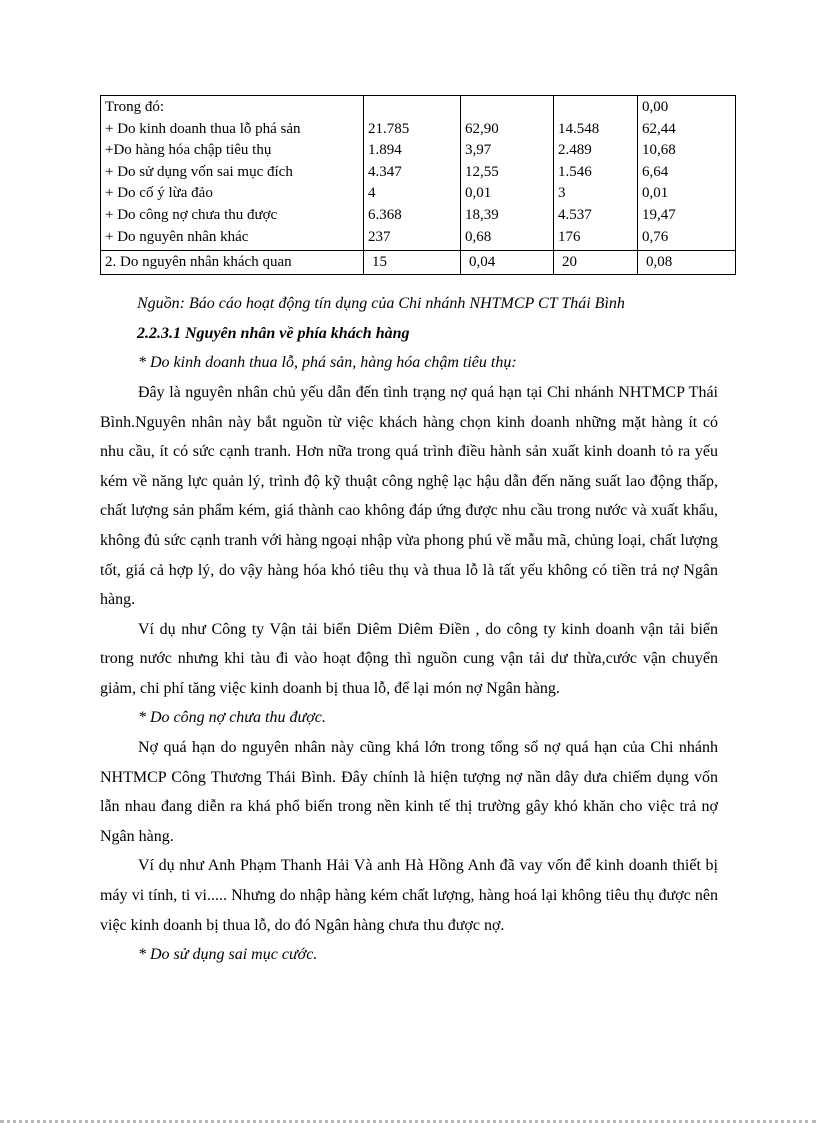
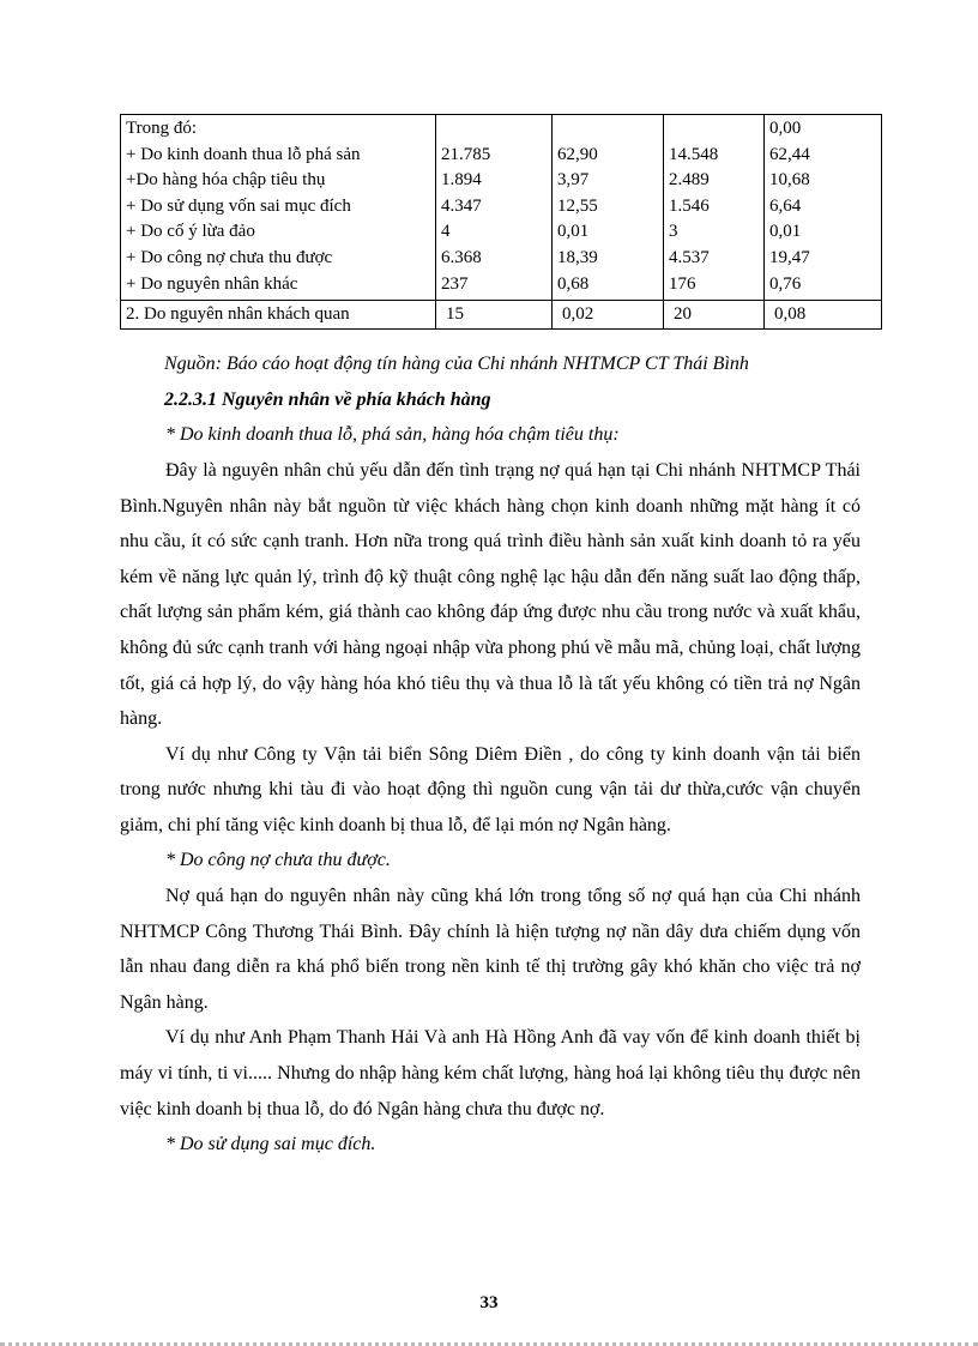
  Trong đó:+ Do kinh doanh thua lỗ phá sản+Do hàng hóa chập tiêu thụ+ Do sử dụng vốn sai mục đích+ Do cố ý lừa đảo+ Do công nợ chưa thu được+ Do nguyên nhân khác	21.7851.8944.34746.368237	62,903,9712,550,0118,390,68	14.5482.4891.54634.537176	0,0062,4410,686,640,0119,470,76
- 2. Do nguyên nhân khách quan	15	0,04	20	0,08
+ 2. Do nguyên nhân khách quan	15	0,02	20	0,08
- Nguồn: Báo cáo hoạt động tín dụng của Chi nhánh NHTMCP CT Thái Bình
+ Nguồn: Báo cáo hoạt động tín hàng của Chi nhánh NHTMCP CT Thái Bình
  2.2.3.1 Nguyên nhân về phía khách hàng
  * Do kinh doanh thua lỗ, phá sản, hàng hóa chậm tiêu thụ:
  Đây là nguyên nhân chủ yếu dẫn đến tình trạng nợ quá hạn tại Chi nhánh NHTMCP Thái Bình.Nguyên nhân này bắt nguồn từ việc khách hàng chọn kinh doanh những mặt hàng ít có nhu cầu, ít có sức cạnh tranh. Hơn nữa trong quá trình điều hành sản xuất kinh doanh tỏ ra yếu kém về năng lực quản lý, trình độ kỹ thuật công nghệ lạc hậu dẫn đến năng suất lao động thấp, chất lượng sản phẩm kém, giá thành cao không đáp ứng được nhu cầu trong nước và xuất khẩu, không đủ sức cạnh tranh với hàng ngoại nhập vừa phong phú về mẫu mã, chủng loại, chất lượng tốt, giá cả hợp lý, do vậy hàng hóa khó tiêu thụ và thua lỗ là tất yếu không có tiền trả nợ Ngân hàng.
- Ví dụ như Công ty Vận tải biển Diêm Diêm Điền , do công ty kinh doanh vận tải biển trong nước nhưng khi tàu đi vào hoạt động thì nguồn cung vận tải dư thừa,cước vận chuyển giảm, chi phí tăng việc kinh doanh bị thua lỗ, để lại món nợ Ngân hàng.
+ Ví dụ như Công ty Vận tải biển Sông Diêm Điền , do công ty kinh doanh vận tải biển trong nước nhưng khi tàu đi vào hoạt động thì nguồn cung vận tải dư thừa,cước vận chuyển giảm, chi phí tăng việc kinh doanh bị thua lỗ, để lại món nợ Ngân hàng.
  * Do công nợ chưa thu được.
  Nợ quá hạn do nguyên nhân này cũng khá lớn trong tổng số nợ quá hạn của Chi nhánh NHTMCP Công Thương Thái Bình. Đây chính là hiện tượng nợ nần dây dưa chiếm dụng vốn lẫn nhau đang diễn ra khá phổ biến trong nền kinh tế thị trường gây khó khăn cho việc trả nợ Ngân hàng.
  Ví dụ như Anh Phạm Thanh Hải Và anh Hà Hồng Anh đã vay vốn để kinh doanh thiết bị máy vi tính, ti vi..... Nhưng do nhập hàng kém chất lượng, hàng hoá lại không tiêu thụ được nên việc kinh doanh bị thua lỗ, do đó Ngân hàng chưa thu được nợ.
- * Do sử dụng sai mục cước.
+ * Do sử dụng sai mục đích.
+ 33
